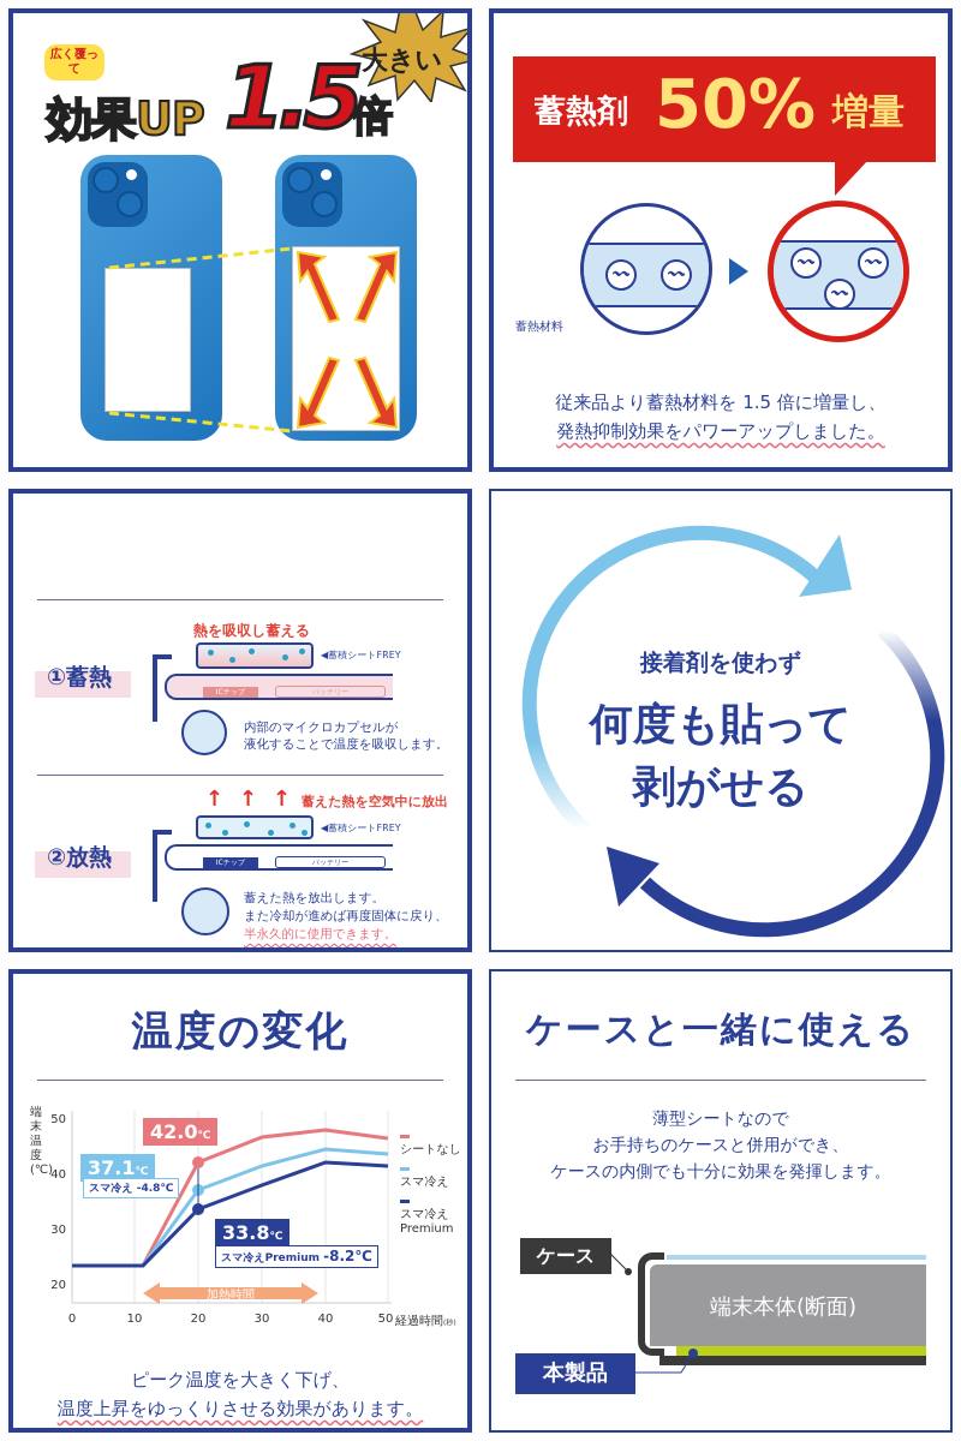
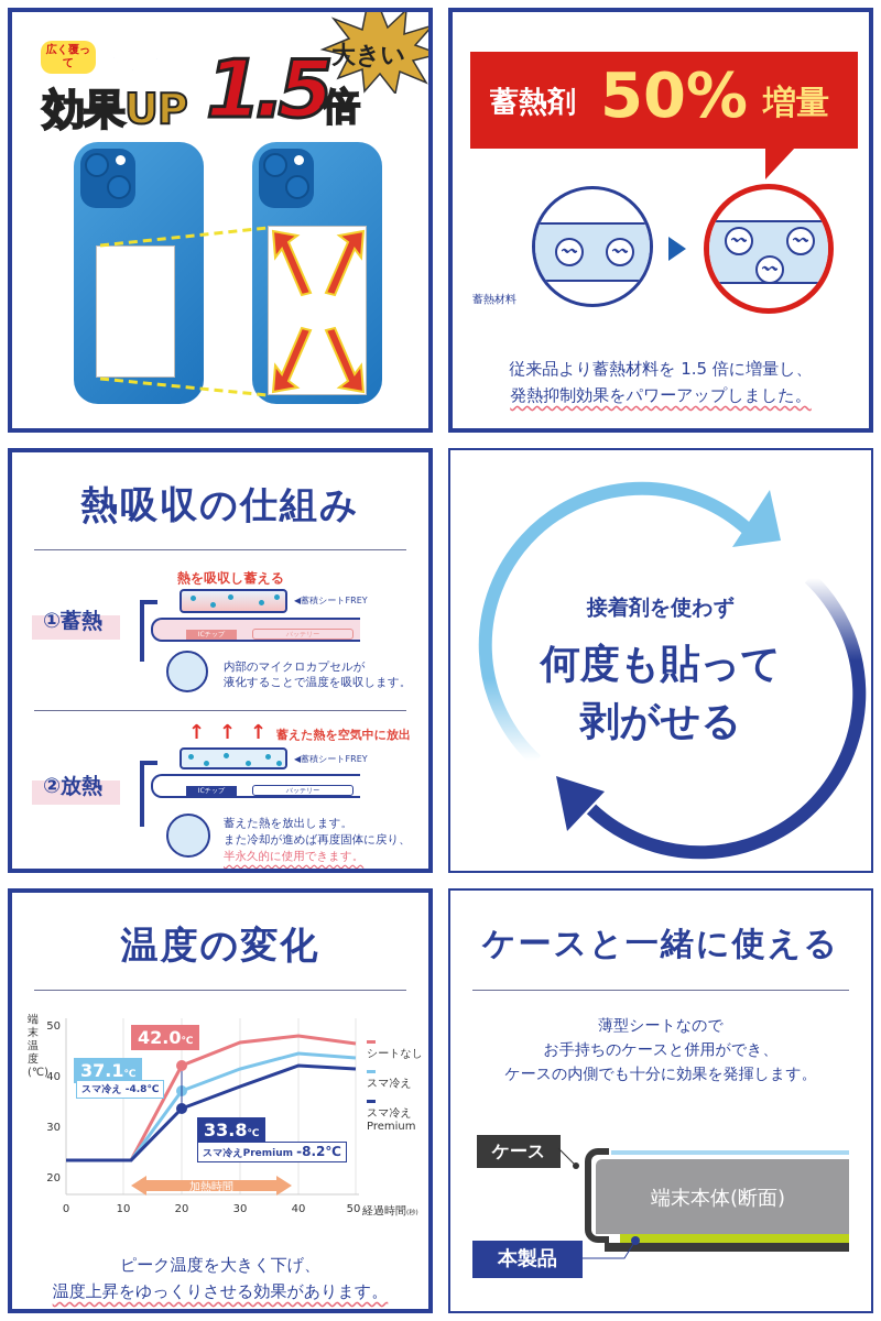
  広く覆って
  効果UP
  大きい
  1.5
  倍
  蓄熱剤
  50%
  増量
  〰
  〰
  〰
  〰
  〰
  蓄熱材料
  従来品より蓄熱材料を 1.5 倍に増量し、
  発熱抑制効果をパワーアップしました。
+ 熱吸収の仕組み
  熱を吸収し蓄える
  ①蓄熱
  ◀蓄積シートFREY
  内部のマイクロカプセルが
  液化することで温度を吸収します。
  ↑
  ↑
  ↑
  蓄えた熱を空気中に放出
  ②放熱
  ◀蓄積シートFREY
  蓄えた熱を放出します。
  また冷却が進めば再度固体に戻り、
  半永久的に使用できます。
  接着剤を使わず
  何度も貼って
  剥がせる
  温度の変化
  加熱時間
  0
  10
  20
  30
  40
  50
  50
  40
  30
  20
  端末温度(℃)
  42.0℃
  37.1℃
  スマ冷え -4.8℃
  33.8℃
  スマ冷えPremium -8.2℃
  シートなし
  スマ冷え
  スマ冷え Premium
  ピーク温度を大きく下げ、
  温度上昇をゆっくりさせる効果があります。
  ケースと一緒に使える
  薄型シートなので
  お手持ちのケースと併用ができ、
  ケースの内側でも十分に効果を発揮します。
  端末本体(断面)
  ケース
  本製品
